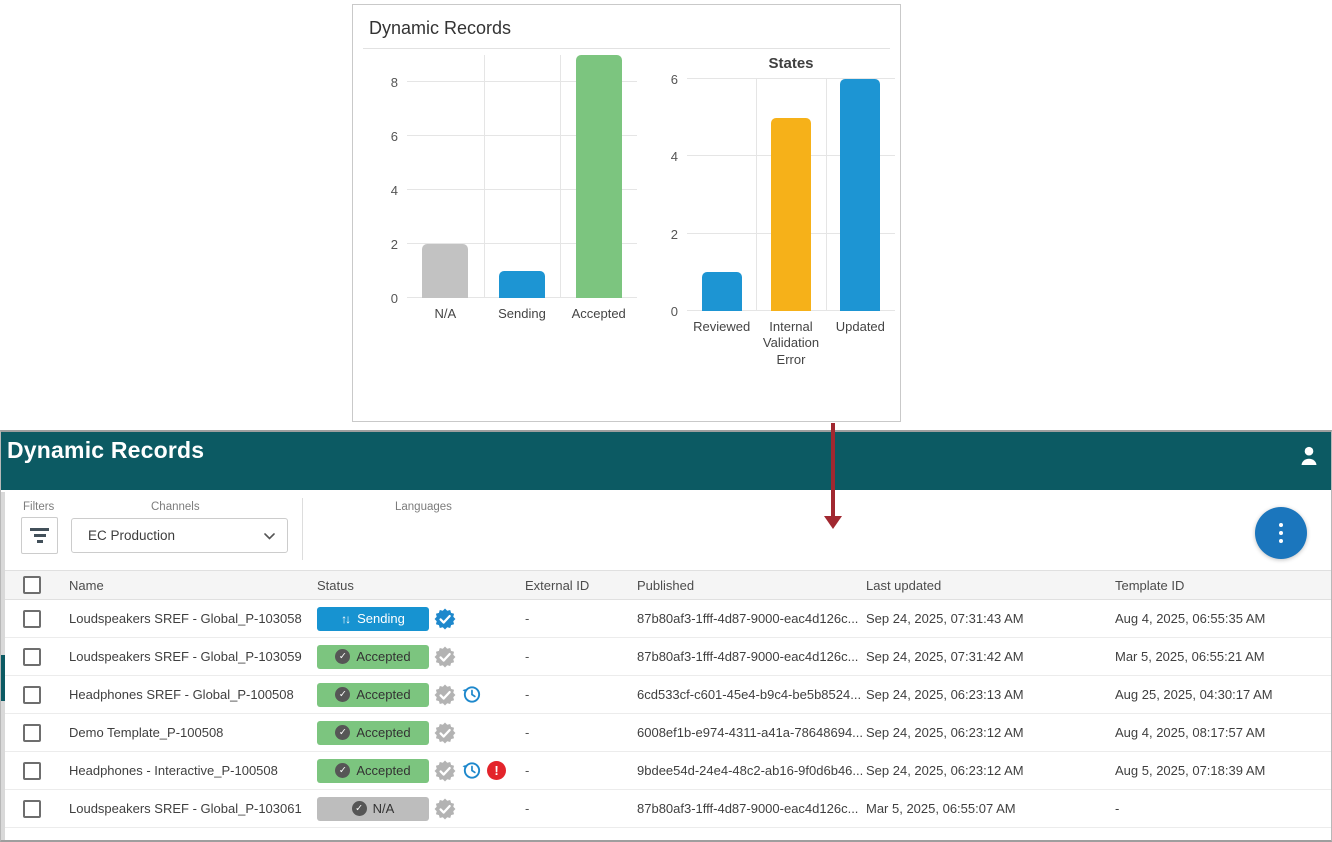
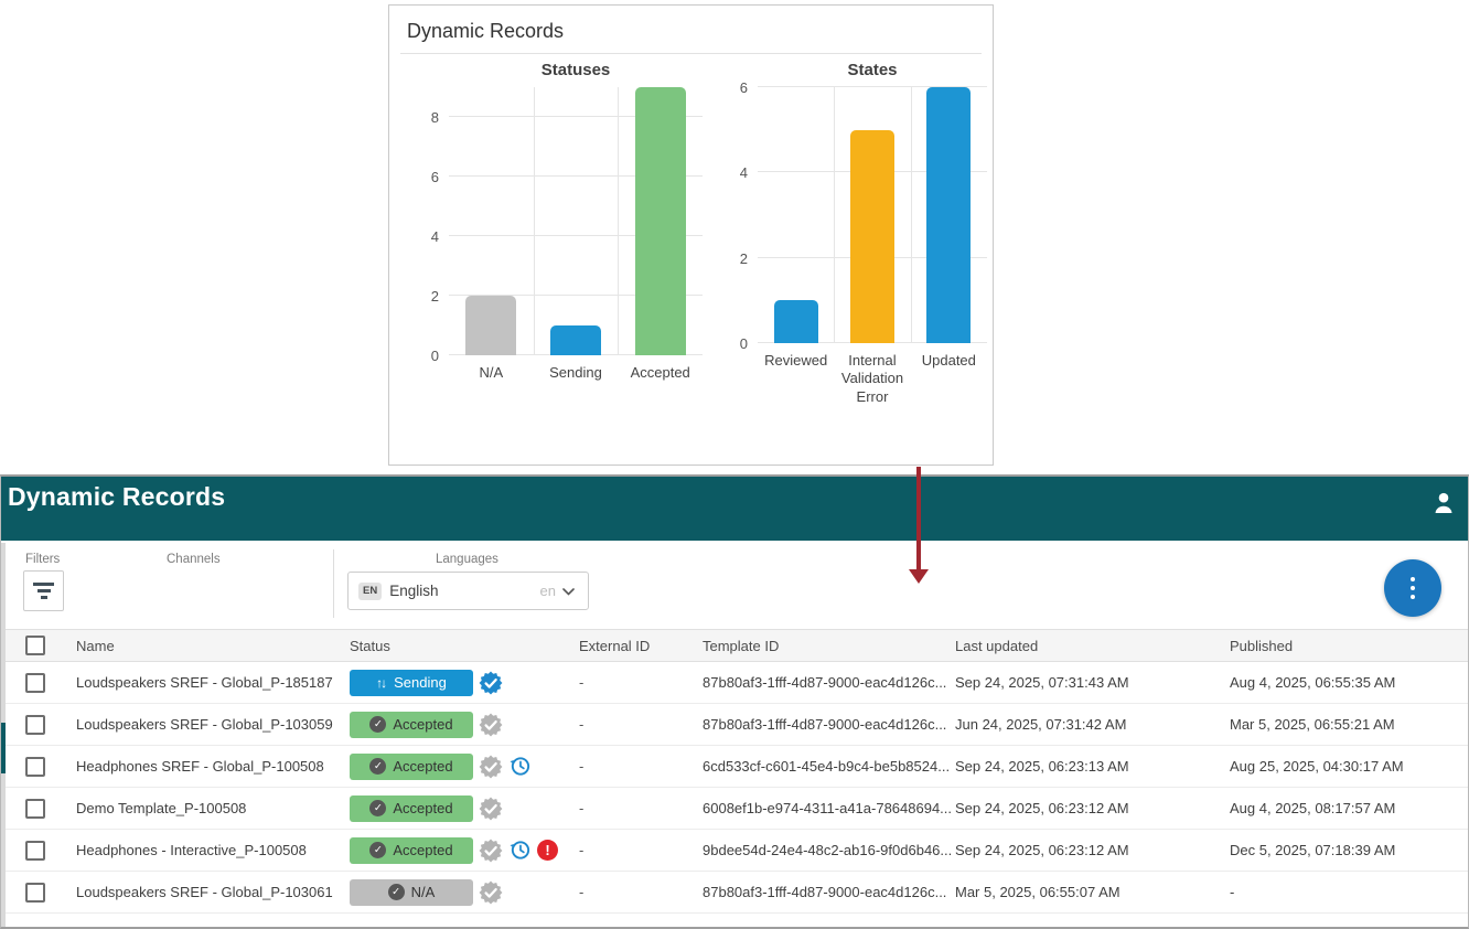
  Dynamic Records
+ Statuses
  0
  2
  4
  6
  8
  N/A
  Sending
  Accepted
  States
  0
  2
  4
  6
  Reviewed
  Internal Validation Error
  Updated
  Dynamic Records
  Filters
  Channels
- EC Production
  Languages
+ EN
+ English
+ en
  Name
  Status
  External ID
- Published
+ Template ID
  Last updated
- Template ID
+ Published
- Loudspeakers SREF - Global_P-103058
+ Loudspeakers SREF - Global_P-185187
  ↑↓
  Sending
  -
  87b80af3-1fff-4d87-9000-eac4d126c...
  Sep 24, 2025, 07:31:43 AM
  Aug 4, 2025, 06:55:35 AM
  Loudspeakers SREF - Global_P-103059
  ✓
  Accepted
  -
  87b80af3-1fff-4d87-9000-eac4d126c...
- Sep 24, 2025, 07:31:42 AM
+ Jun 24, 2025, 07:31:42 AM
  Mar 5, 2025, 06:55:21 AM
  Headphones SREF - Global_P-100508
  ✓
  Accepted
  -
  6cd533cf-c601-45e4-b9c4-be5b8524...
  Sep 24, 2025, 06:23:13 AM
  Aug 25, 2025, 04:30:17 AM
  Demo Template_P-100508
  ✓
  Accepted
  -
  6008ef1b-e974-4311-a41a-78648694...
  Sep 24, 2025, 06:23:12 AM
  Aug 4, 2025, 08:17:57 AM
  Headphones - Interactive_P-100508
  ✓
  Accepted
  !
  -
  9bdee54d-24e4-48c2-ab16-9f0d6b46...
  Sep 24, 2025, 06:23:12 AM
- Aug 5, 2025, 07:18:39 AM
+ Dec 5, 2025, 07:18:39 AM
  Loudspeakers SREF - Global_P-103061
  ✓
  N/A
  -
  87b80af3-1fff-4d87-9000-eac4d126c...
  Mar 5, 2025, 06:55:07 AM
  -
